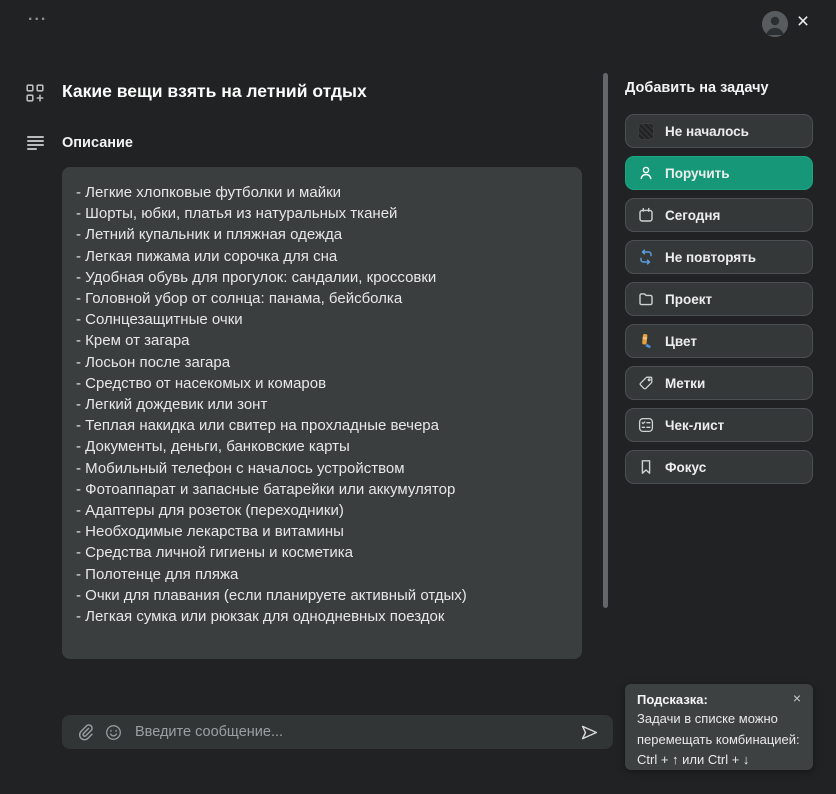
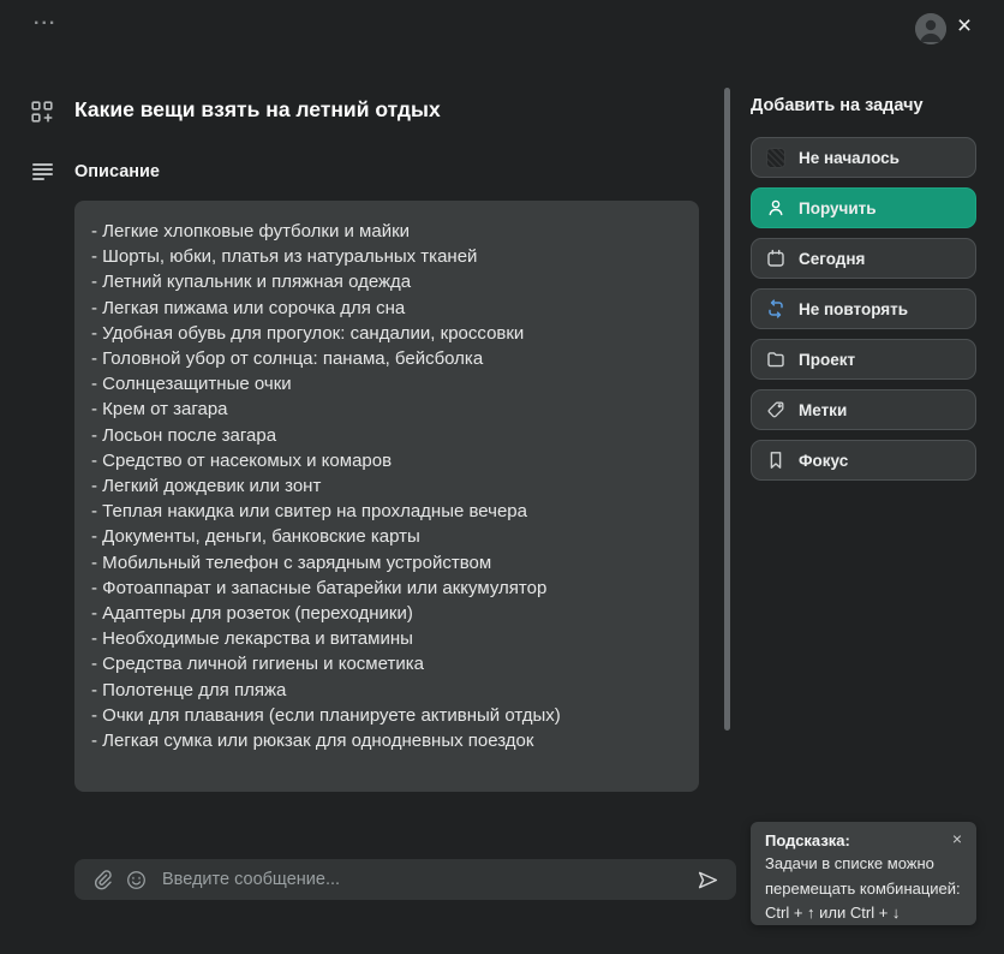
  ...
  ×
  Какие вещи взять на летний отдых
  Описание
  - Легкие хлопковые футболки и майки
  - Шорты, юбки, платья из натуральных тканей
  - Летний купальник и пляжная одежда
  - Легкая пижама или сорочка для сна
  - Удобная обувь для прогулок: сандалии, кроссовки
  - Головной убор от солнца: панама, бейсболка
  - Солнцезащитные очки
  - Крем от загара
  - Лосьон после загара
  - Средство от насекомых и комаров
  - Легкий дождевик или зонт
  - Теплая накидка или свитер на прохладные вечера
  - Документы, деньги, банковские карты
- - Мобильный телефон с началось устройством
+ - Мобильный телефон с зарядным устройством
  - Фотоаппарат и запасные батарейки или аккумулятор
  - Адаптеры для розеток (переходники)
  - Необходимые лекарства и витамины
  - Средства личной гигиены и косметика
  - Полотенце для пляжа
  - Очки для плавания (если планируете активный отдых)
  - Легкая сумка или рюкзак для однодневных поездок
  Введите сообщение...
  Добавить на задачу
  Не началось
  Поручить
  Сегодня
  Не повторять
  Проект
- Цвет
  Метки
- Чек-лист
  Фокус
  Подсказка:
  ×
  Задачи в списке можно
  перемещать комбинацией:
  Ctrl + ↑ или Ctrl + ↓
